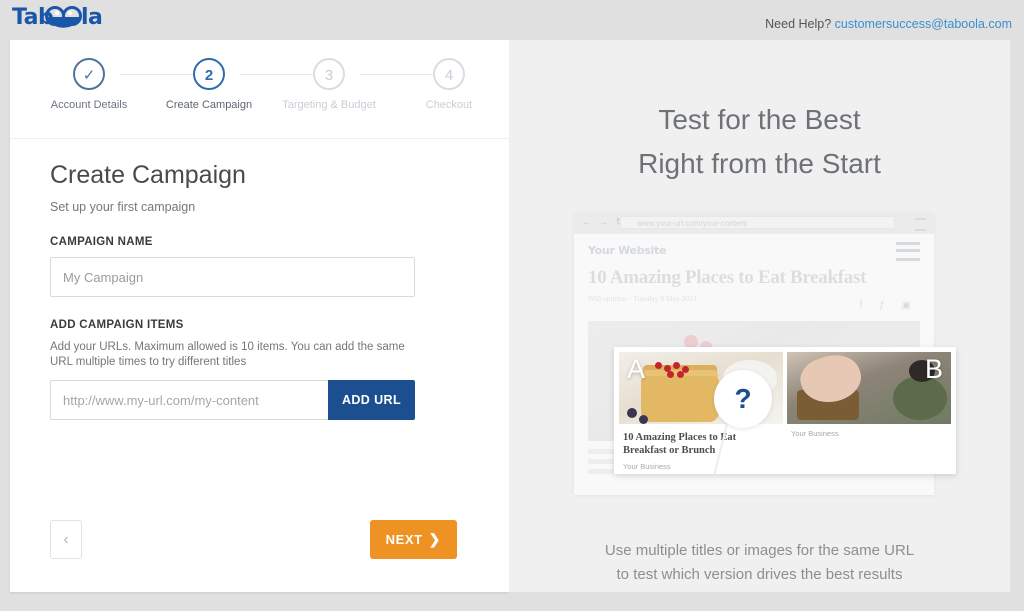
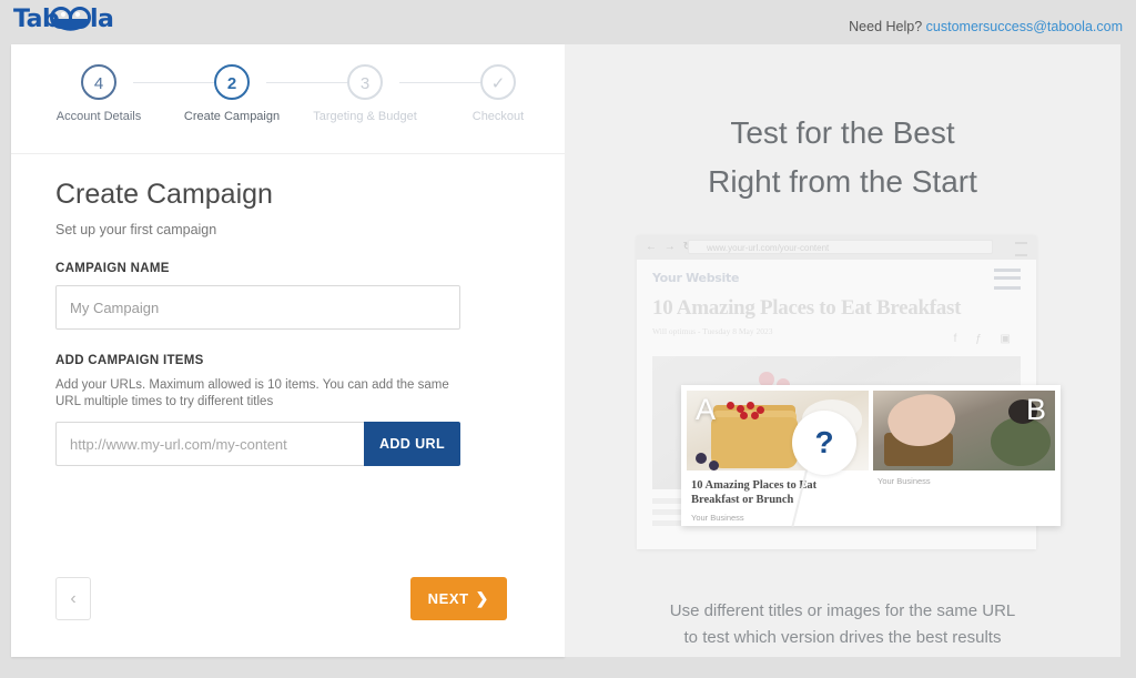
  la
  Need Help? customersuccess@taboola.com
- ✓
+ 4
  Account Details
  2
  Create Campaign
  3
  Targeting & Budget
- 4
+ ✓
  Checkout
  Create Campaign
  Set up your first campaign
  CAMPAIGN NAME
  My Campaign
  ADD CAMPAIGN ITEMS
  Add your URLs. Maximum allowed is 10 items. You can add the same URL multiple times to try different titles
  http://www.my-url.com/my-content
  ADD URL
  ‹
  NEXT ❯
  Test for the Best
  Right from the Start
  ← → ↻
  www.your-url.com/your-content
  Your Website
  10 Amazing Places to Eat Breakfast
  f ƒ ▣
  A
  10 Amazing Places toat Breakfast or Brunch
  Your Business
  B
  Your Business
  ?
- Use multiple titles or images for the same URL
+ Use different titles or images for the same URL
  to test which version drives the best results
